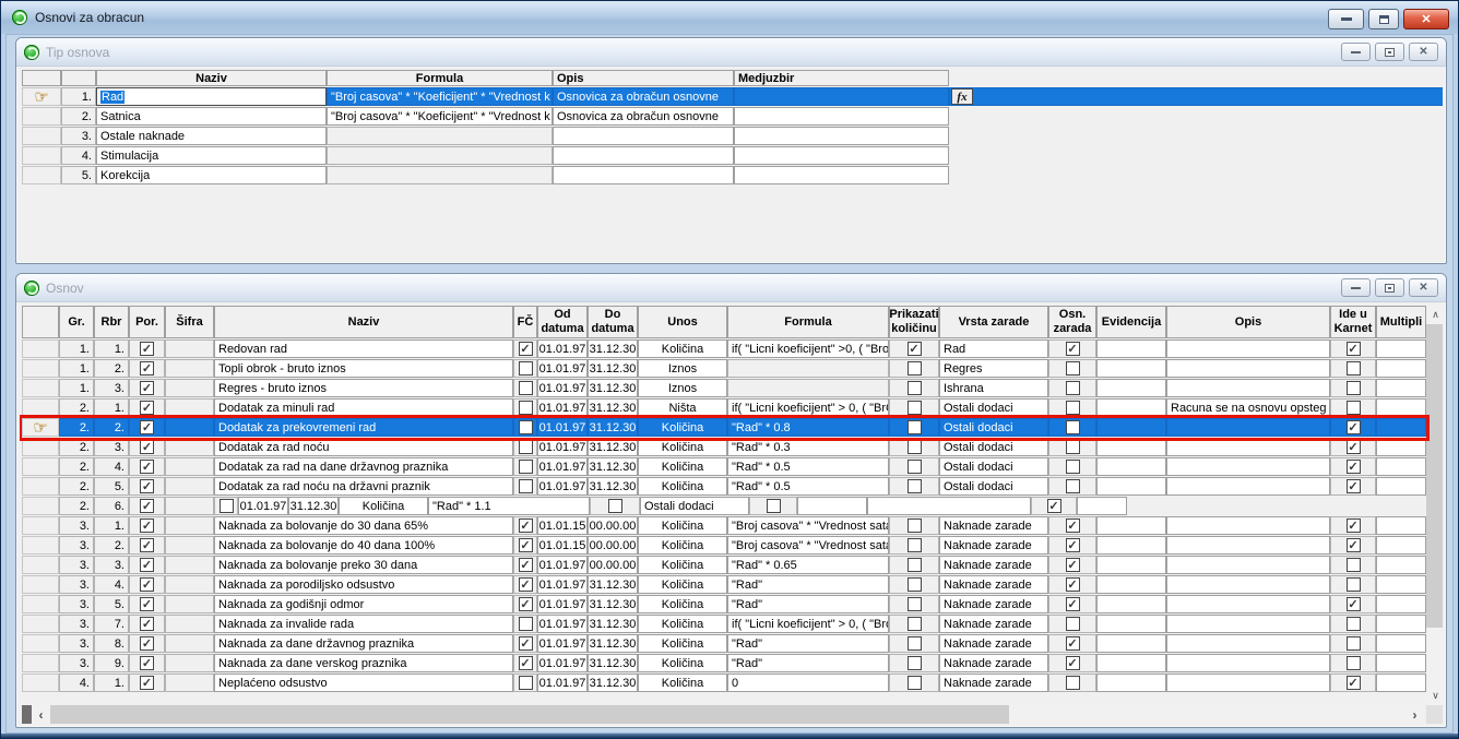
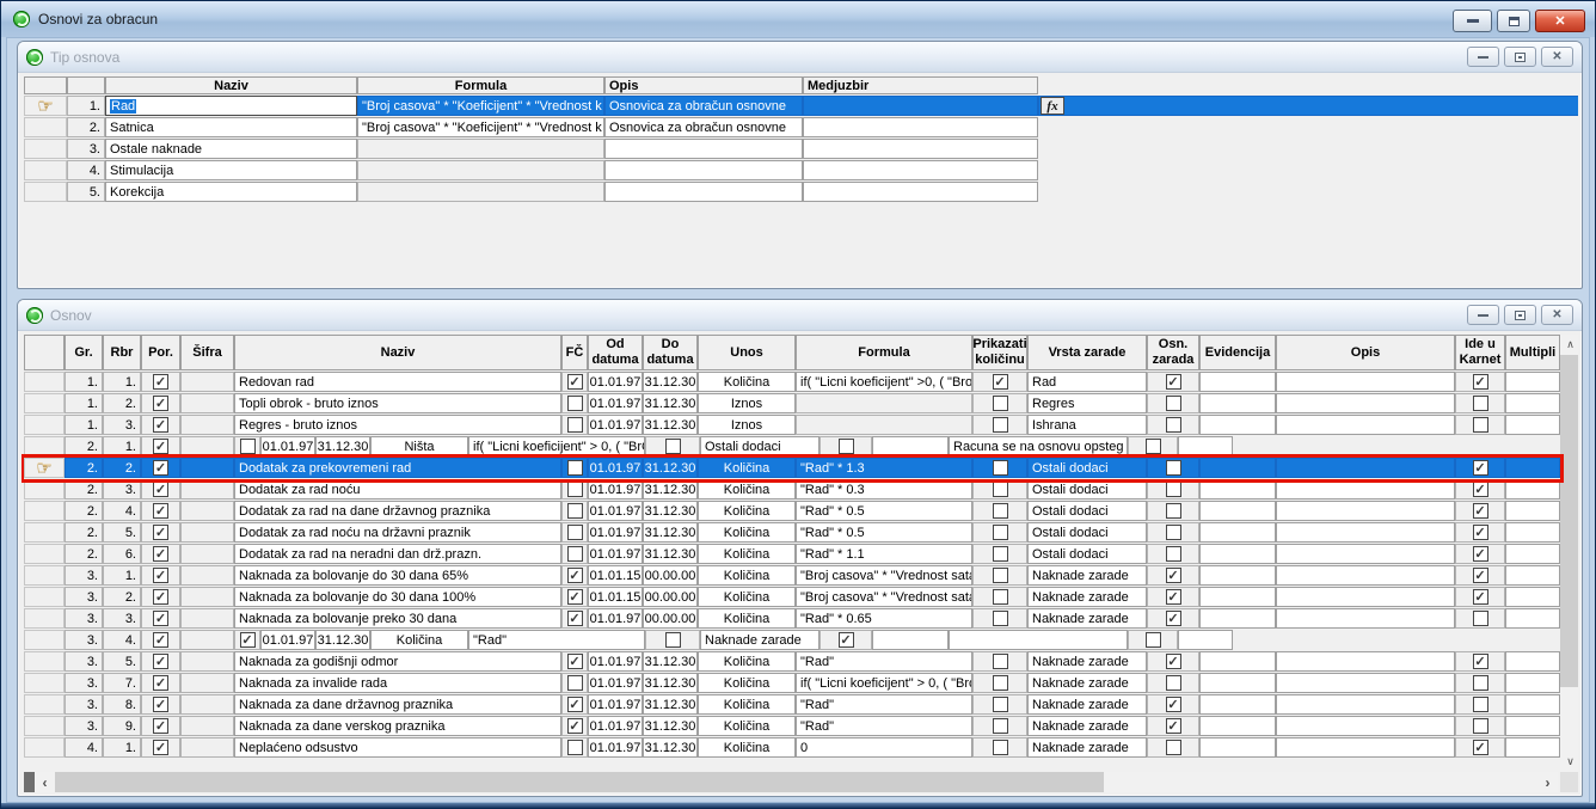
  Osnovi za obracun
  ✕
  Tip osnova
  ✕
  Naziv
  Formula
  Opis
  Medjuzbir
  ☞
  1.
  Rad
  "Broj casova" * "Koeficijent" * "Vrednost k
  Osnovica za obračun osnovne
  fx
  2.
  Satnica
  "Broj casova" * "Koeficijent" * "Vrednost k
  Osnovica za obračun osnovne
  3.
  Ostale naknade
  4.
  Stimulacija
  5.
  Korekcija
  Osnov
  ✕
  Gr.
  Rbr
  Por.
  Šifra
  Naziv
  FČ
  Od datuma
  Do datuma
  Unos
  Formula
  Prikazati količinu
  Vrsta zarade
  Osn. zarada
  Evidencija
  Opis
  Ide u Karnet
  Multipli
  1.
  1.
  ✓
  Redovan rad
  ✓
  01.01.97
  31.12.30
  Količina
  if( "Licni koeficijent" >0, ( "Bro
  ✓
  Rad
  ✓
  ✓
  1.
  2.
  ✓
  Topli obrok - bruto iznos
  01.01.97
  31.12.30
  Iznos
  Regres
  1.
  3.
  ✓
  Regres - bruto iznos
  01.01.97
  31.12.30
  Iznos
  Ishrana
  2.
  1.
  ✓
- Dodatak za minuli rad
  01.01.97
  31.12.30
  Ništa
  if( "Licni koeficijent" > 0, ( "Br
  Ostali dodaci
  Racuna se na osnovu opsteg
  ☞
  2.
  2.
  ✓
  Dodatak za prekovremeni rad
  01.01.97
  31.12.30
  Količina
- "Rad" * 0.8
+ "Rad" * 1.3
  Ostali dodaci
  ✓
  2.
  3.
  ✓
  Dodatak za rad noću
  01.01.97
  31.12.30
  Količina
  "Rad" * 0.3
  Ostali dodaci
  ✓
  2.
  4.
  ✓
  Dodatak za rad na dane državnog praznika
  01.01.97
  31.12.30
  Količina
  "Rad" * 0.5
  Ostali dodaci
  ✓
  2.
  5.
  ✓
  Dodatak za rad noću na državni praznik
  01.01.97
  31.12.30
  Količina
  "Rad" * 0.5
  Ostali dodaci
  ✓
  2.
  6.
  ✓
+ Dodatak za rad na neradni dan drž.prazn.
  01.01.97
  31.12.30
  Količina
  "Rad" * 1.1
  Ostali dodaci
  ✓
  3.
  1.
  ✓
  Naknada za bolovanje do 30 dana 65%
  ✓
  01.01.15
  00.00.00
  Količina
  "Broj casova" * "Vrednost sat
  Naknade zarade
  ✓
  ✓
  3.
  2.
  ✓
- Naknada za bolovanje do 40 dana 100%
+ Naknada za bolovanje do 30 dana 100%
  ✓
  01.01.15
  00.00.00
  Količina
  "Broj casova" * "Vrednost sat
  Naknade zarade
  ✓
  ✓
  3.
  3.
  ✓
  Naknada za bolovanje preko 30 dana
  ✓
  01.01.97
  00.00.00
  Količina
  "Rad" * 0.65
  Naknade zarade
  ✓
  3.
  4.
  ✓
- Naknada za porodiljsko odsustvo
  ✓
  01.01.97
  31.12.30
  Količina
  "Rad"
  Naknade zarade
  ✓
  3.
  5.
  ✓
  Naknada za godišnji odmor
  ✓
  01.01.97
  31.12.30
  Količina
  "Rad"
  Naknade zarade
  ✓
  ✓
  3.
  7.
  ✓
  Naknada za invalide rada
  01.01.97
  31.12.30
  Količina
  if( "Licni koeficijent" > 0, ( "Br
  Naknade zarade
  3.
  8.
  ✓
  Naknada za dane državnog praznika
  ✓
  01.01.97
  31.12.30
  Količina
  "Rad"
  Naknade zarade
  ✓
  3.
  9.
  ✓
  Naknada za dane verskog praznika
  ✓
  01.01.97
  31.12.30
  Količina
  "Rad"
  Naknade zarade
  ✓
  4.
  1.
  ✓
  Neplaćeno odsustvo
  01.01.97
  31.12.30
  Količina
  0
  Naknade zarade
  ✓
  ∧
  ∨
  ‹
  ›
